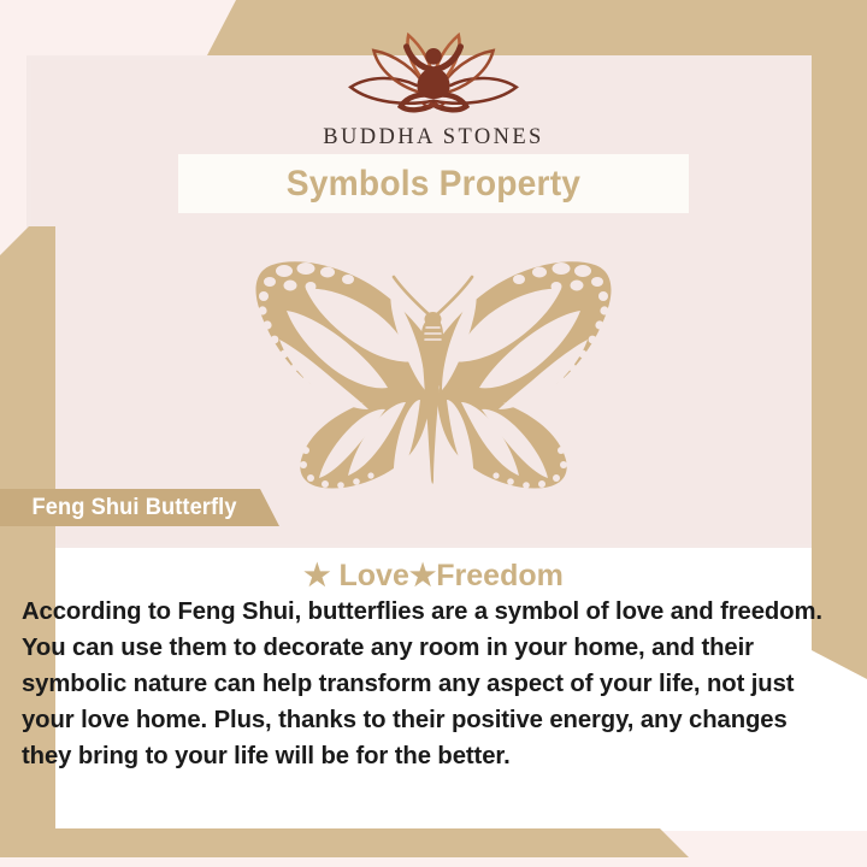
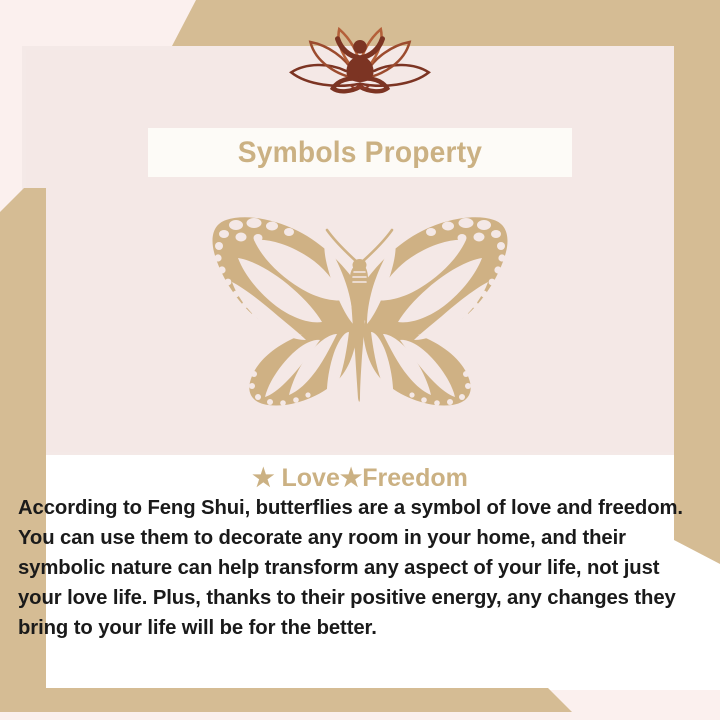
- BUDDHA STONES
  Symbols Property
- Feng Shui Butterfly
  ★ Love★Freedom
- According to Feng Shui, butterflies are a symbol of love and freedom. You can use them to decorate any room in your home, and their symbolic nature can help transform any aspect of your life, not just your love home. Plus, thanks to their positive energy, any changes they bring to your life will be for the better.
+ According to Feng Shui, butterflies are a symbol of love and freedom. You can use them to decorate any room in your home, and their symbolic nature can help transform any aspect of your life, not just your love life. Plus, thanks to their positive energy, any changes they bring to your life will be for the better.
